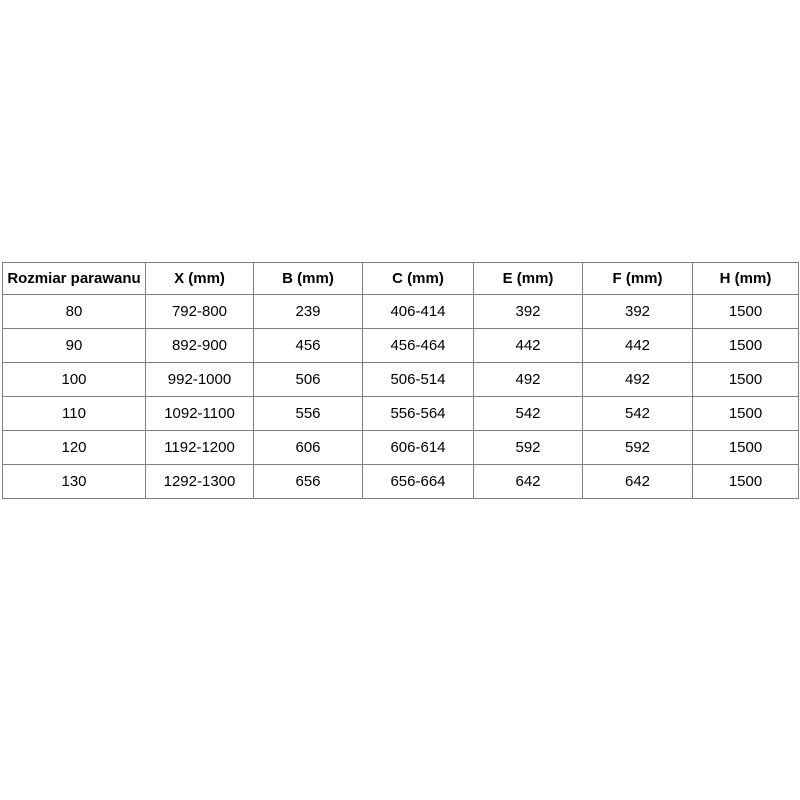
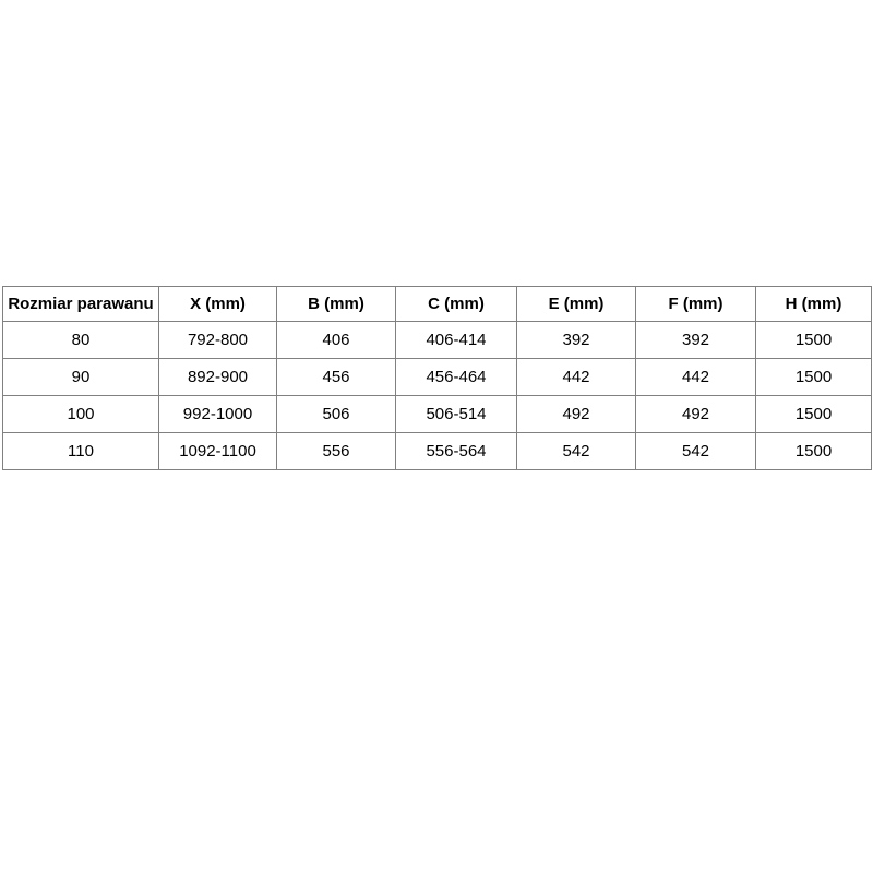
  Rozmiar parawanu	X (mm)	B (mm)	C (mm)	E (mm)	F (mm)	H (mm)
- 80	792-800	239	406-414	392	392	1500
+ 80	792-800	406	406-414	392	392	1500
  90	892-900	456	456-464	442	442	1500
  100	992-1000	506	506-514	492	492	1500
  110	1092-1100	556	556-564	542	542	1500
- 120	1192-1200	606	606-614	592	592	1500
- 130	1292-1300	656	656-664	642	642	1500
